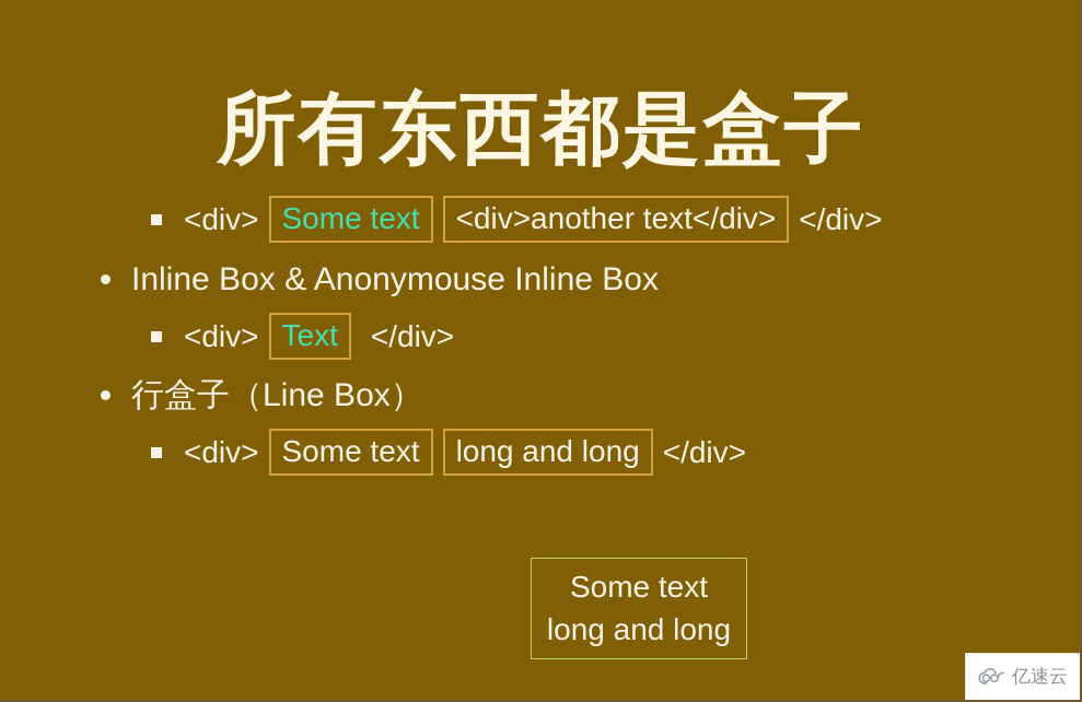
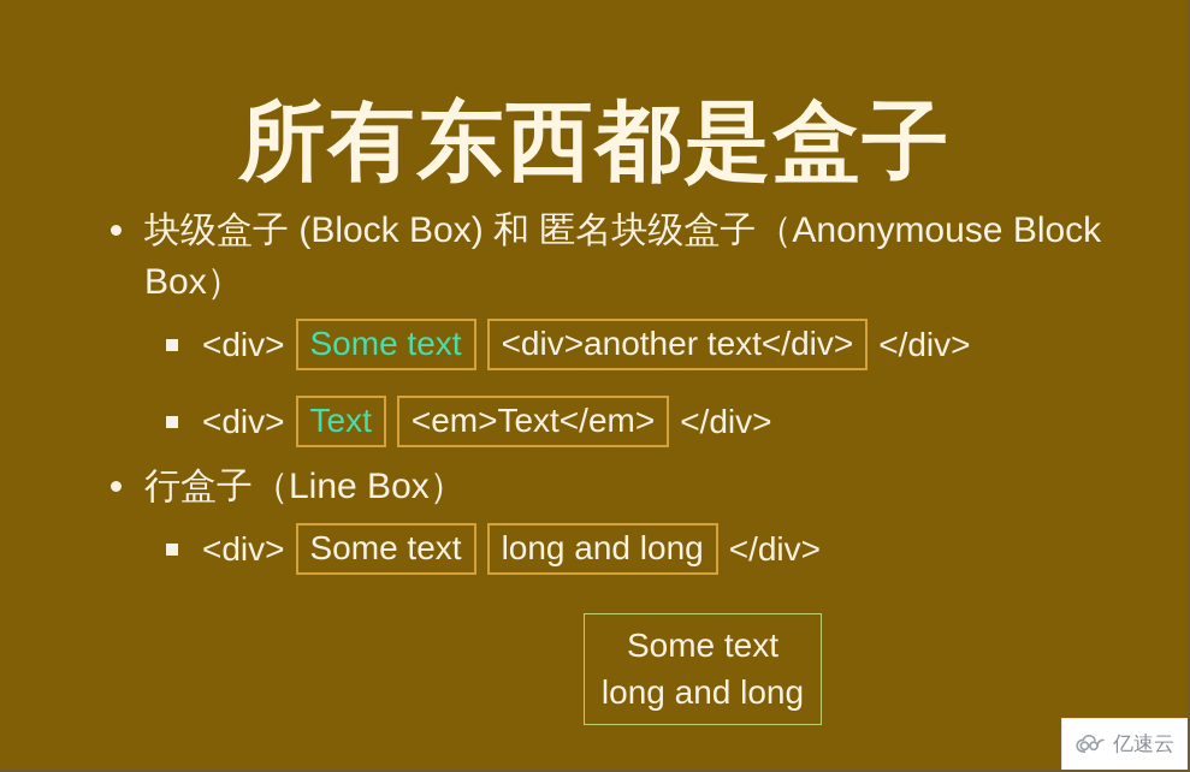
  所有东西都是盒子
+ 块级盒子 (Block Box) 和 匿名块级盒子（Anonymouse Block Box）
  <div>
  Some text
  <div>another text</div>
  </div>
- Inline Box & Anonymouse Inline Box
  <div>
  Text
+ <em>Text</em>
  </div>
  行盒子（Line Box）
  <div>
  Some text
  long and long
  </div>
  Some text
  long and long
  亿速云
